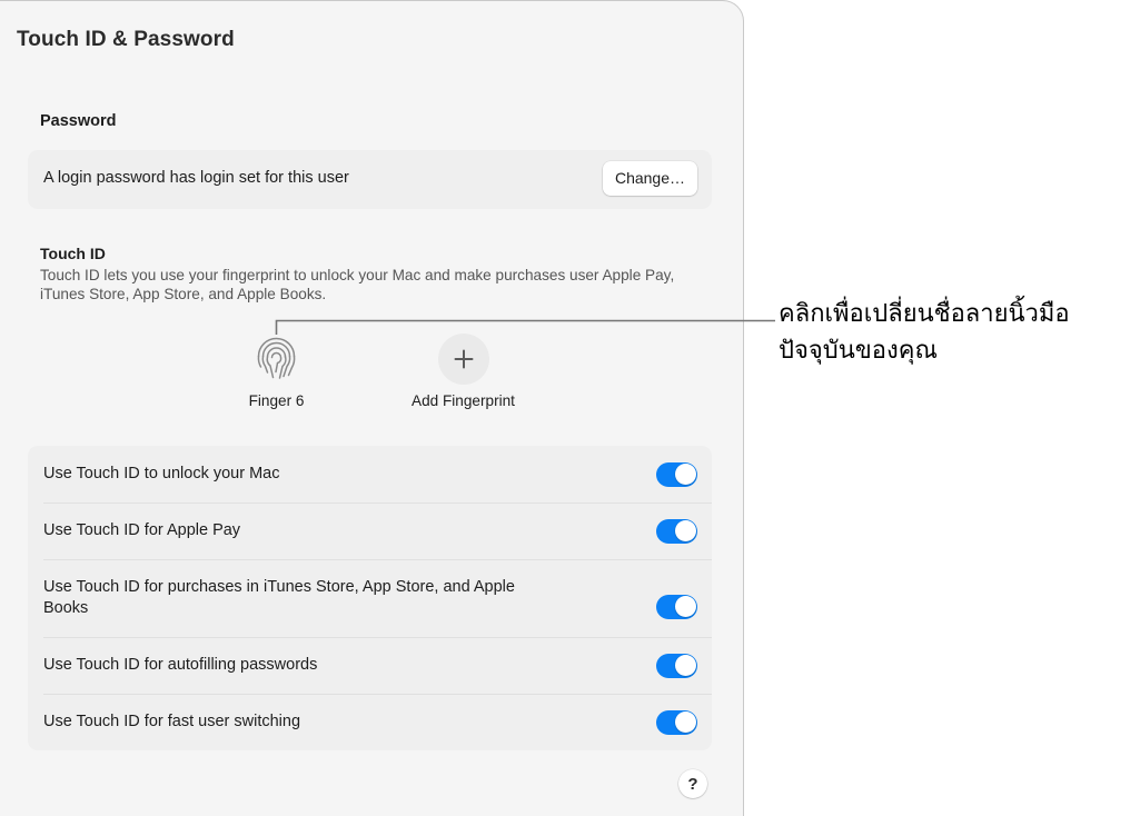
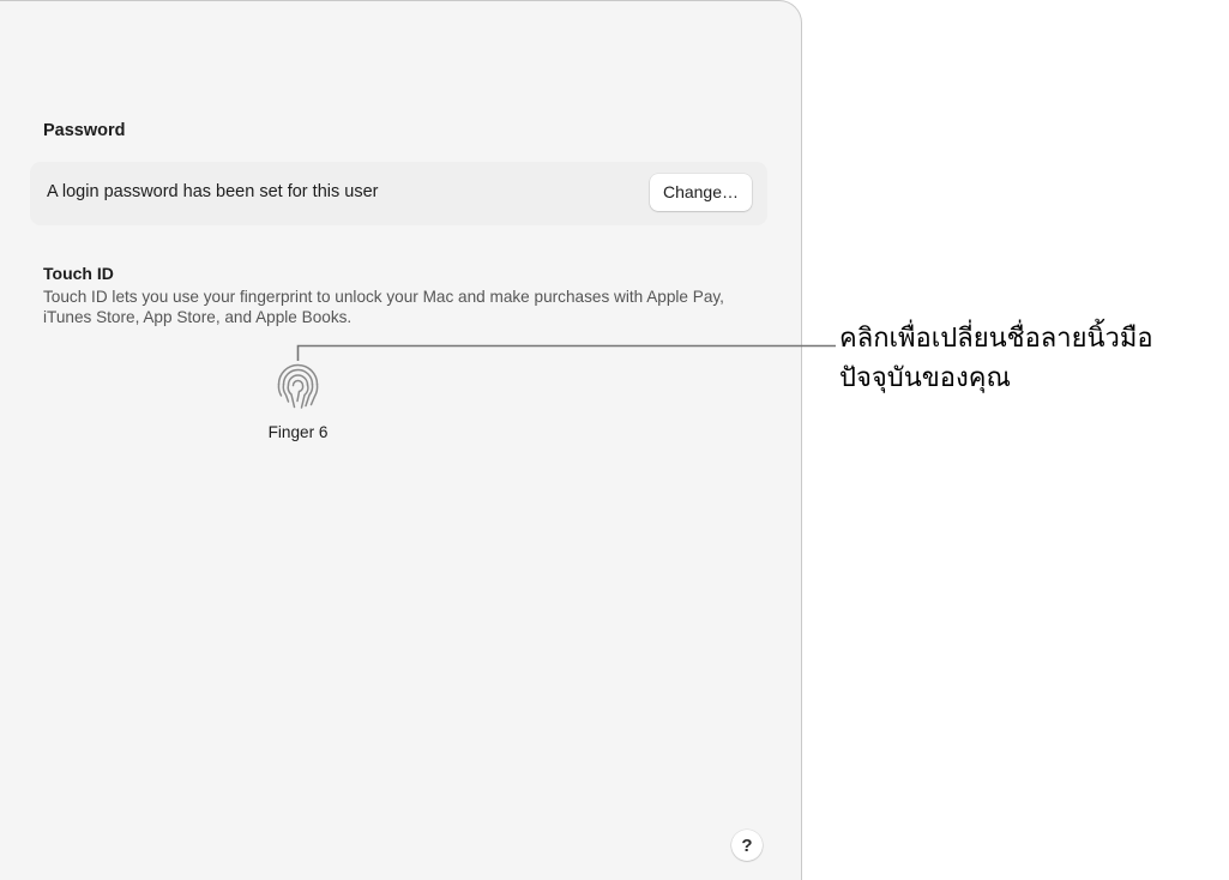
- Touch ID & Password
  Password
- A login password has login set for this user
+ A login password has been set for this user
  Change…
  Touch ID
- Touch ID lets you use your fingerprint to unlock your Mac and make purchases user Apple Pay, iTunes Store, App Store, and Apple Books.
+ Touch ID lets you use your fingerprint to unlock your Mac and make purchases with Apple Pay, iTunes Store, App Store, and Apple Books.
  Finger 6
- Add Fingerprint
- Use Touch ID to unlock your Mac
- Use Touch ID for Apple Pay
- Use Touch ID for purchases in iTunes Store, App Store, and Apple Books
- Use Touch ID for autofilling passwords
- Use Touch ID for fast user switching
  ?
  คลิกเพื่อเปลี่ยนชื่อลายนิ้วมือปัจจุบันของคุณ
